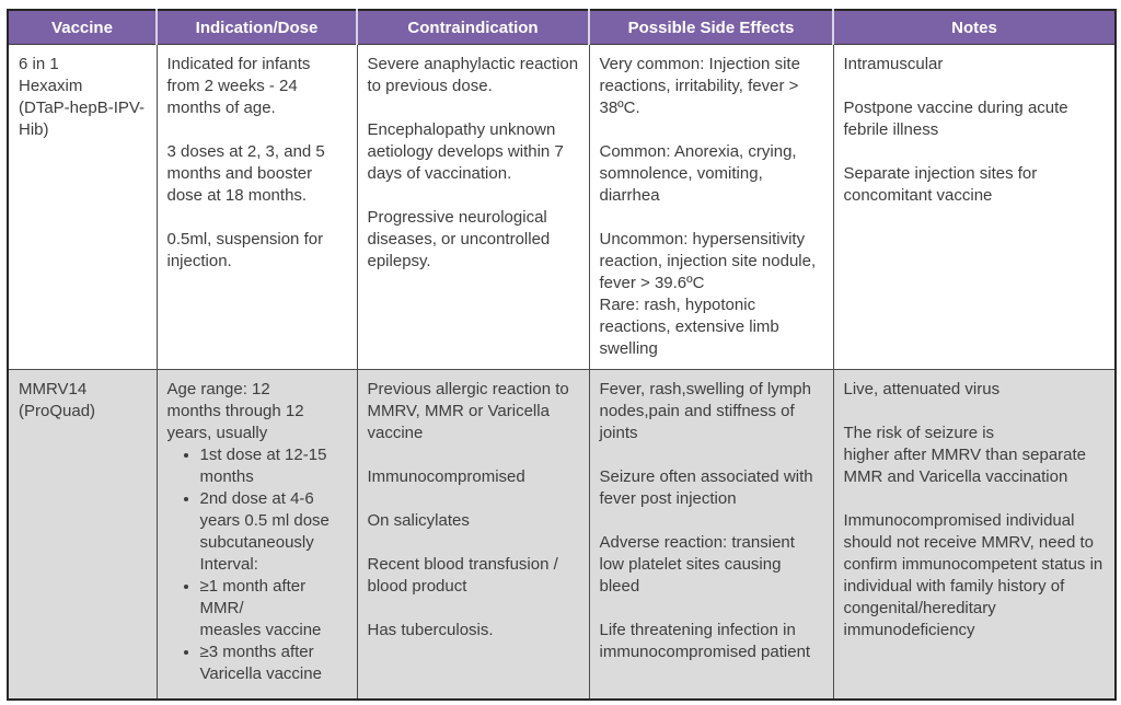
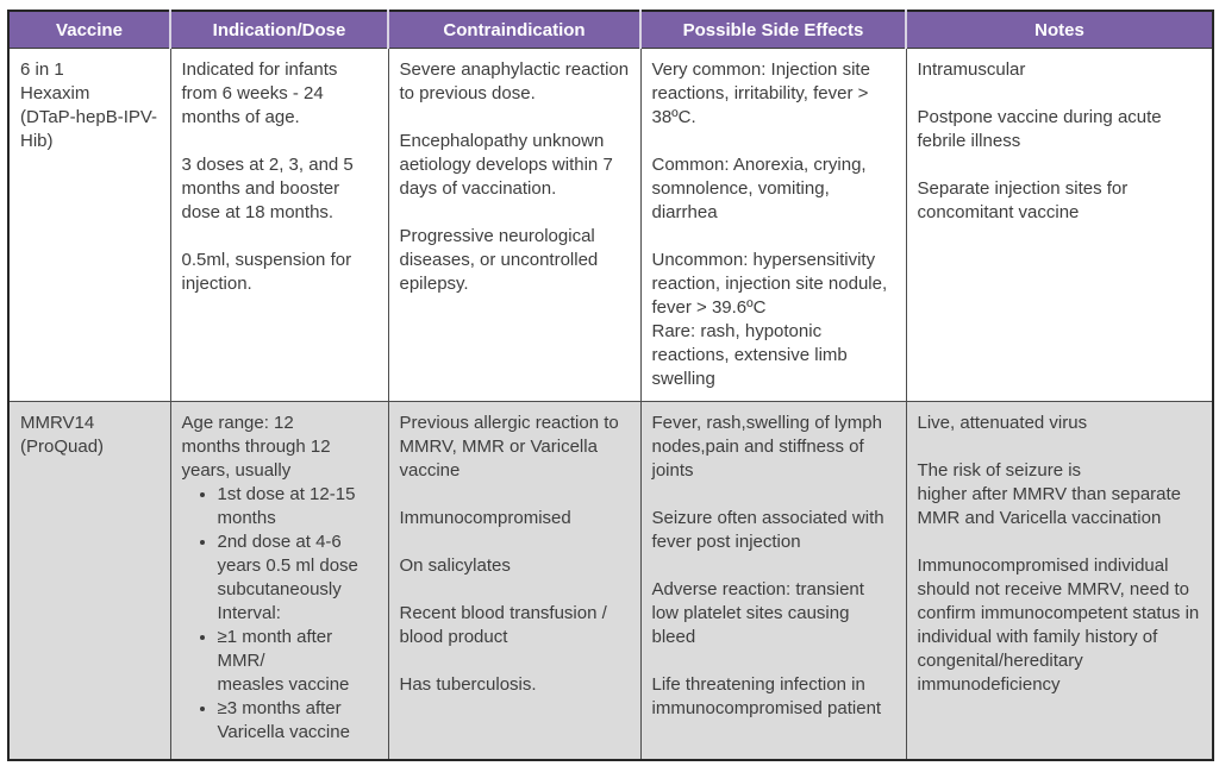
  Vaccine	Indication/Dose	Contraindication	Possible Side Effects	Notes
- 6 in 1 Hexaxim (DTaP-hepB-IPV- Hib)	Indicated for infants from 2 weeks - 24 months of age. 3 doses at 2, 3, and 5 months and booster dose at 18 months. 0.5ml, suspension for injection.	Severe anaphylactic reaction to previous dose. Encephalopathy unknown aetiology develops within 7 days of vaccination. Progressive neurological diseases, or uncontrolled epilepsy.	Very common: Injection site reactions, irritability, fever > 38ºC. Common: Anorexia, crying, somnolence, vomiting, diarrhea Uncommon: hypersensitivity reaction, injection site nodule, fever > 39.6ºC Rare: rash, hypotonic reactions, extensive limb swelling	Intramuscular Postpone vaccine during acute febrile illness Separate injection sites for concomitant vaccine
+ 6 in 1 Hexaxim (DTaP-hepB-IPV- Hib)	Indicated for infants from 6 weeks - 24 months of age. 3 doses at 2, 3, and 5 months and booster dose at 18 months. 0.5ml, suspension for injection.	Severe anaphylactic reaction to previous dose. Encephalopathy unknown aetiology develops within 7 days of vaccination. Progressive neurological diseases, or uncontrolled epilepsy.	Very common: Injection site reactions, irritability, fever > 38ºC. Common: Anorexia, crying, somnolence, vomiting, diarrhea Uncommon: hypersensitivity reaction, injection site nodule, fever > 39.6ºC Rare: rash, hypotonic reactions, extensive limb swelling	Intramuscular Postpone vaccine during acute febrile illness Separate injection sites for concomitant vaccine
  MMRV14 (ProQuad)	Age range: 12 months through 12 years, usually 1st dose at 12-15 months 2nd dose at 4-6 years 0.5 ml dose subcutaneously Interval: ≥1 month after MMR/ measles vaccine ≥3 months after Varicella vaccine	Previous allergic reaction to MMRV, MMR or Varicella vaccine Immunocompromised On salicylates Recent blood transfusion / blood product Has tuberculosis.	Fever, rash,swelling of lymph nodes,pain and stiffness of joints Seizure often associated with fever post injection Adverse reaction: transient low platelet sites causing bleed Life threatening infection in immunocompromised patient	Live, attenuated virus The risk of seizure is higher after MMRV than separate MMR and Varicella vaccination Immunocompromised individual should not receive MMRV, need to confirm immunocompetent status in individual with family history of congenital/hereditary immunodeficiency
